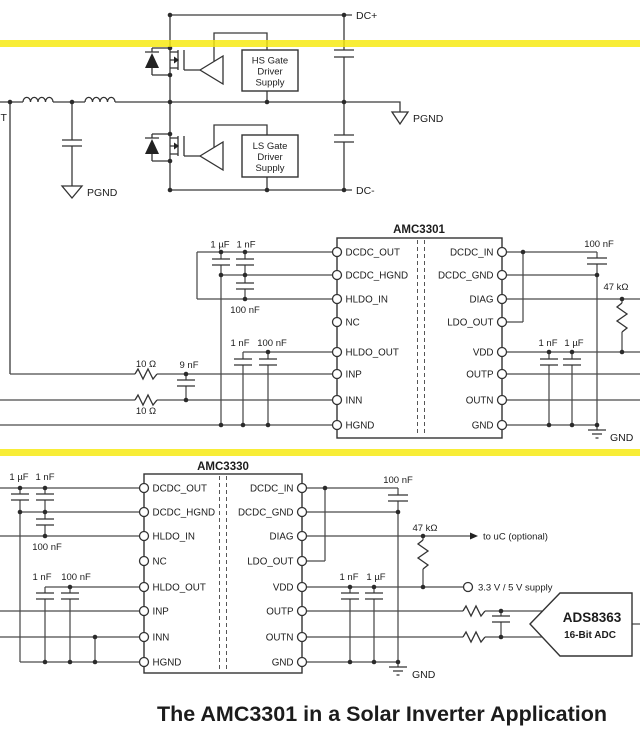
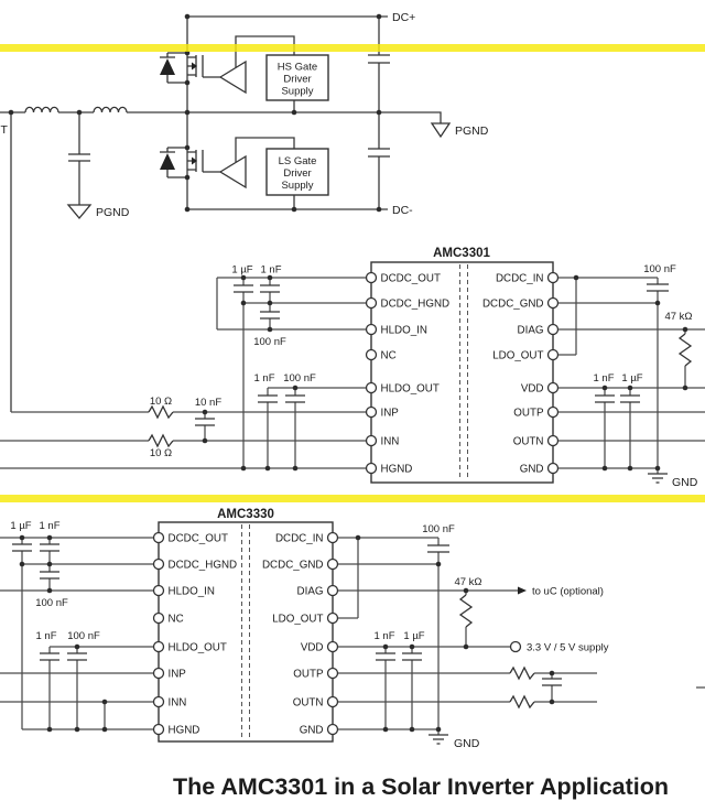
  HS Gate
  Driver
  Supply
  LS Gate
  Driver
  Supply
  DC+
  DC-
  PGND
  PGND
  T
  AMC3301
  DCDC_OUT
  DCDC_HGND
  HLDO_IN
  NC
  HLDO_OUT
  INP
  INN
  HGND
  DCDC_IN
  DCDC_GND
  DIAG
  LDO_OUT
  VDD
  OUTP
  OUTN
  GND
  1 µF
  1 nF
  100 nF
  1 nF
  100 nF
  10 Ω
- 9 nF
+ 10 nF
  10 Ω
  100 nF
  47 kΩ
  1 nF
  1 µF
  GND
  AMC3330
  DCDC_OUT
  DCDC_HGND
  HLDO_IN
  NC
  HLDO_OUT
  INP
  INN
  HGND
  DCDC_IN
  DCDC_GND
  DIAG
  LDO_OUT
  VDD
  OUTP
  OUTN
  GND
- ADS8363
- 16-Bit ADC
  1 µF
  1 nF
  100 nF
  1 nF
  100 nF
  100 nF
  47 kΩ
  to uC (optional)
  1 nF
  1 µF
  3.3 V / 5 V supply
  GND
  The AMC3301 in a Solar Inverter Application
